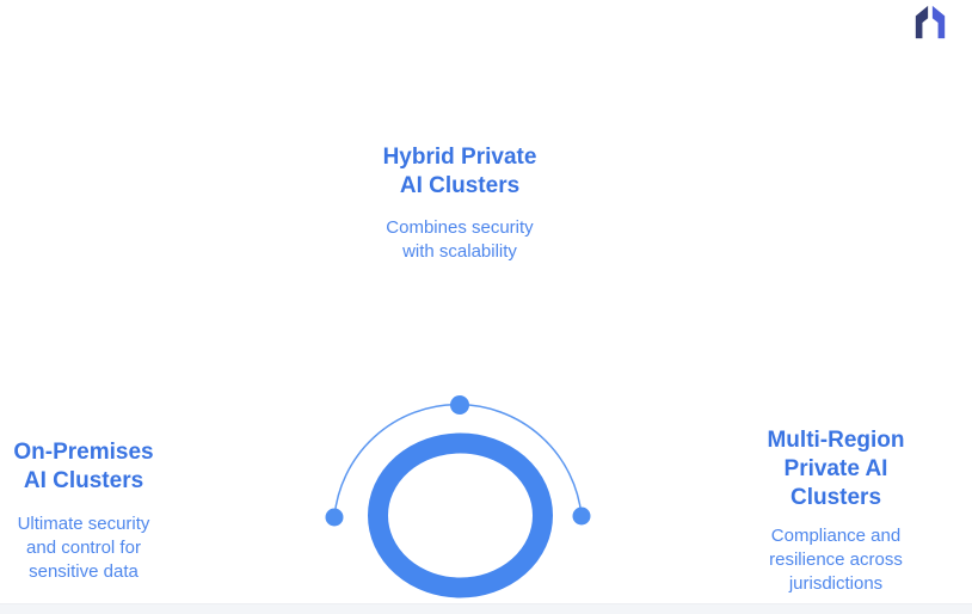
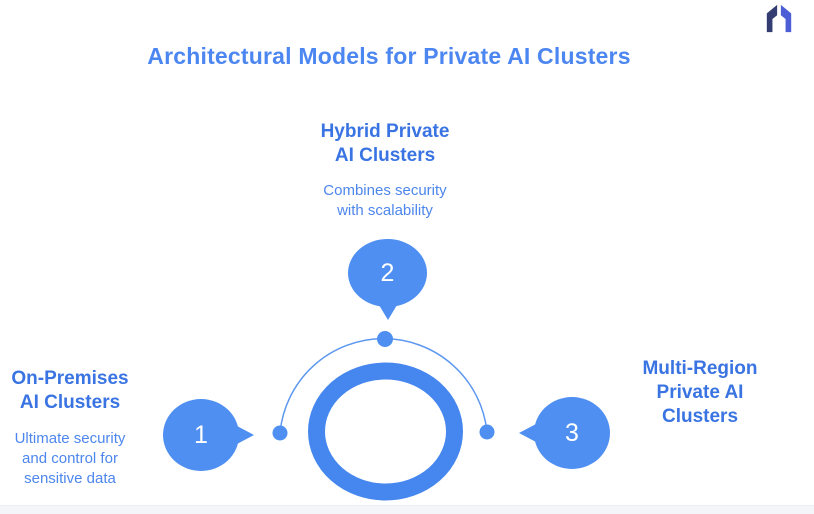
+ Architectural Models for Private AI Clusters
+ 1
+ 2
+ 3
  On-Premises
  AI Clusters
  Ultimate security
  and control for
  sensitive data
  Hybrid Private
  AI Clusters
  Combines security
  with scalability
  Multi-Region
  Private AI
  Clusters
- Compliance and
- resilience across
- jurisdictions
